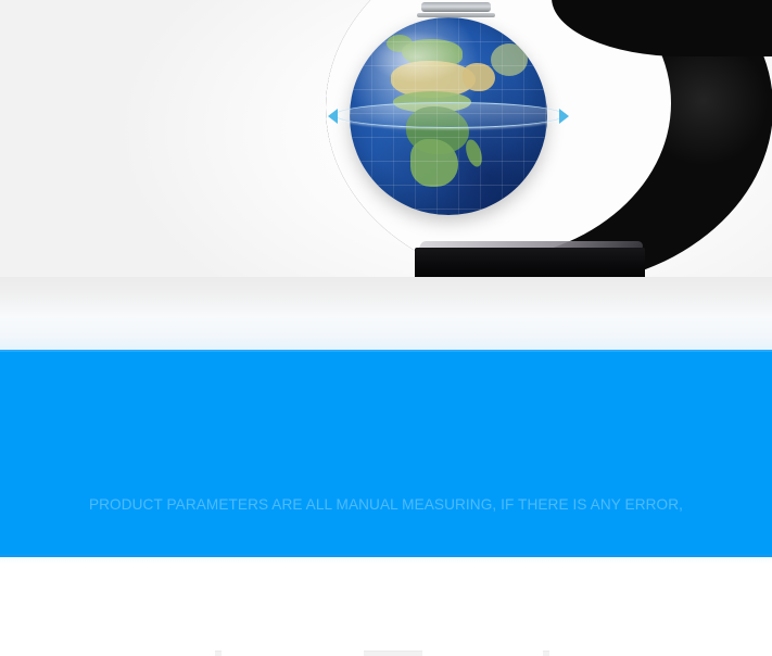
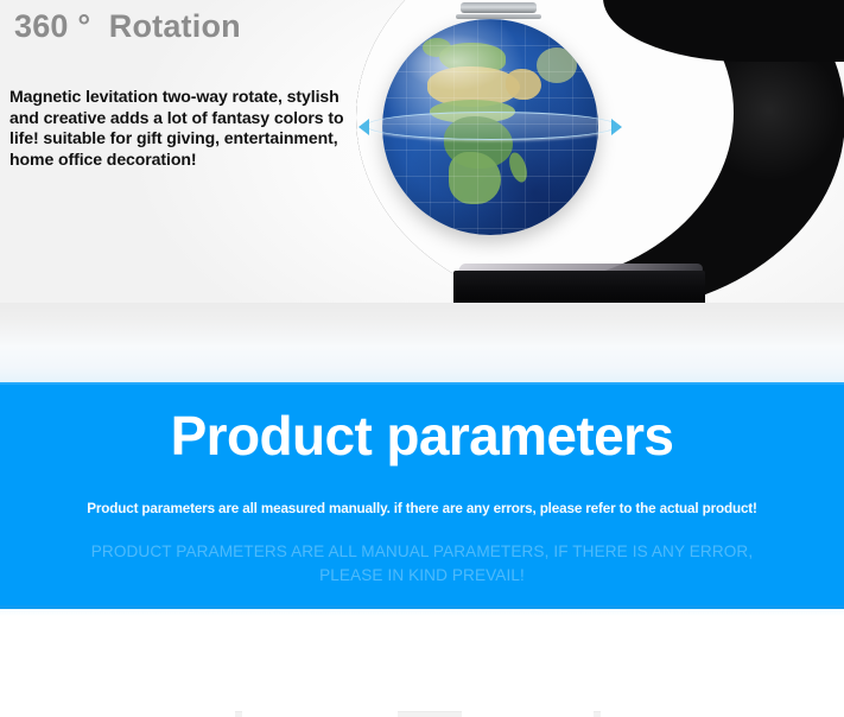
+ 360 ° Rotation
+ Magnetic levitation two-way rotate, stylish and creative adds a lot of fantasy colors to life! suitable for gift giving, entertainment, home office decoration!
+ Product parameters
+ Product parameters are all measured manually. if there are any errors, please refer to the actual product!
- PRODUCT PARAMETERS ARE ALL MANUAL MEASURING, IF THERE IS ANY ERROR,
+ PRODUCT PARAMETERS ARE ALL MANUAL PARAMETERS, IF THERE IS ANY ERROR,
+ PLEASE IN KIND PREVAIL!
